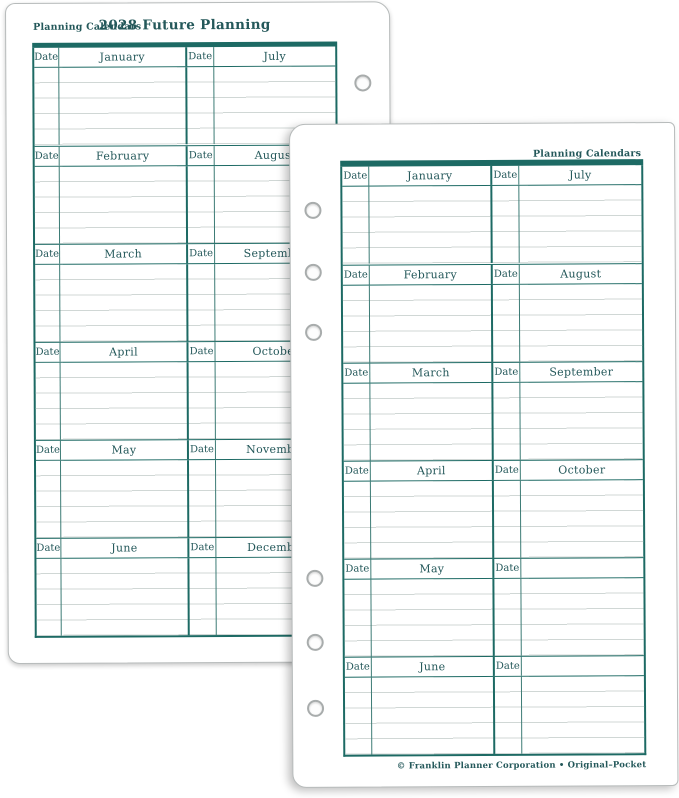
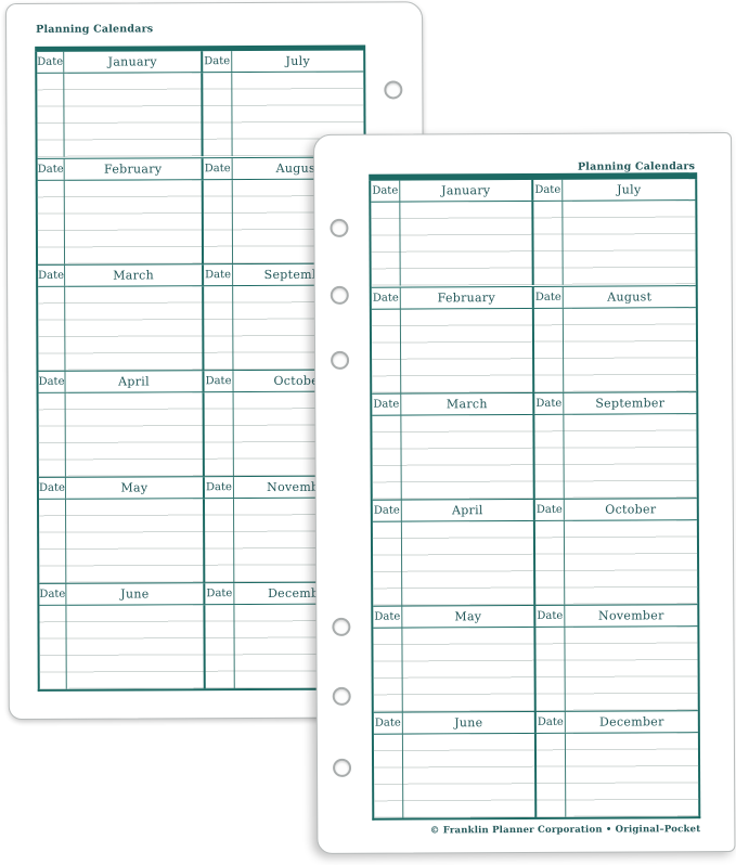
  Planning Calendars
- 2028 Future Planning
  Date
  January
  Date
  July
  Date
  February
  Date
  Augus
  Date
  March
  Date
  Date
  April
  Date
  Octob
  Date
  May
  Date
  Date
  June
  Date
  Planning Calendars
  Date
  January
  Date
  July
  Date
  February
  Date
  August
  Date
  March
  Date
  September
  Date
  April
  Date
  October
  Date
  May
  Date
+ November
  Date
  June
  Date
+ December
  © Franklin Planner Corporation • Original–Pocket
